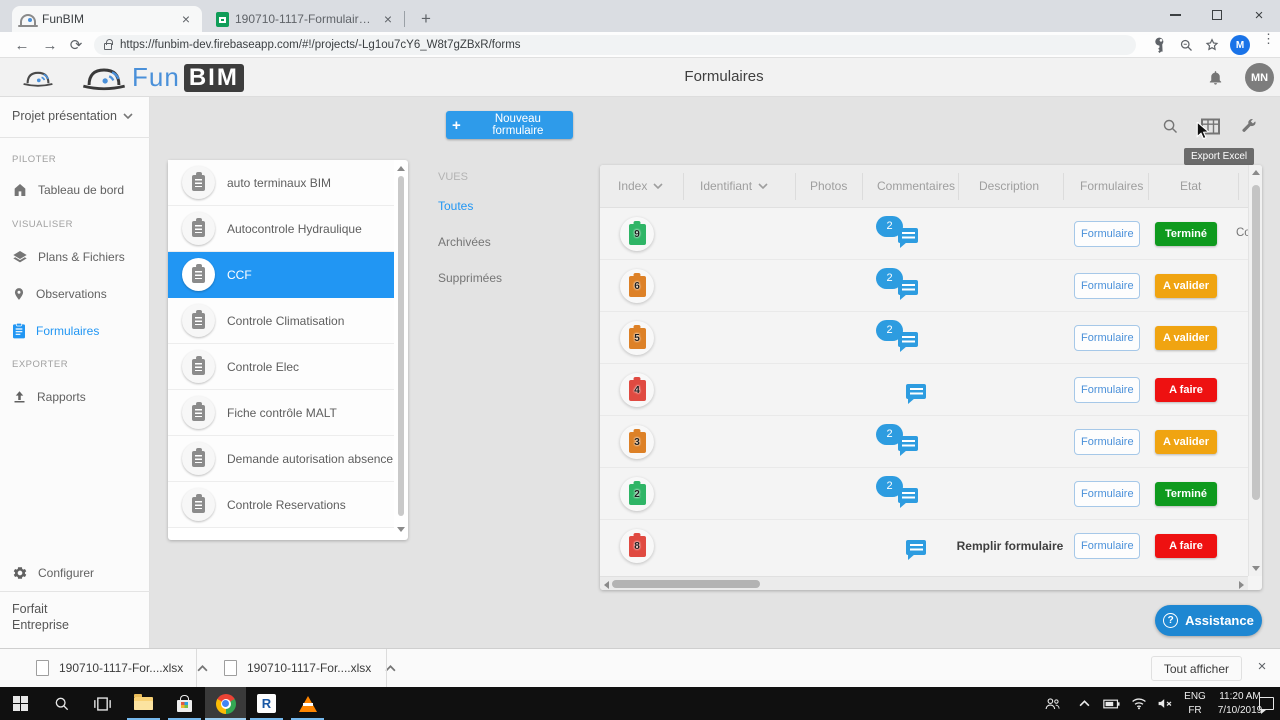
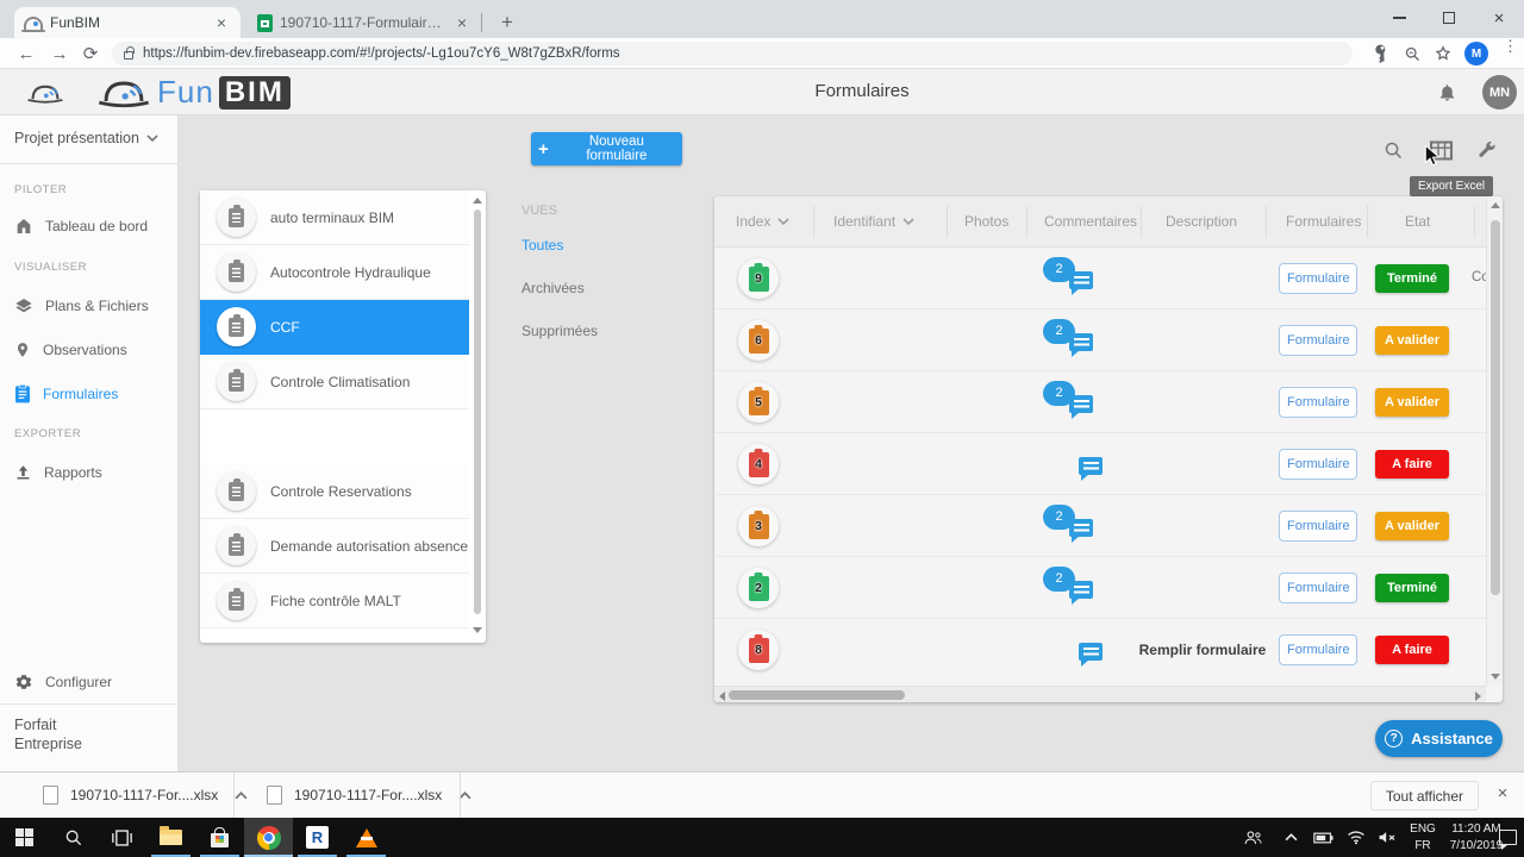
  FunBIM
  ×
  190710-1117-Formulaires
  ×
  +
  ×
  ←
  →
  ⟳
  https://funbim-dev.firebaseapp.com/#!/projects/-Lg1ou7cY6_W8t7gZBxR/forms
  M
  ⋮
  Fun
  BIM
  Formulaires
  MN
  Projet présentation
  PILOTER
  Tableau de bord
  VISUALISER
  Plans & Fichiers
  Observations
  Formulaires
  EXPORTER
  Rapports
  Configurer
  Forfait
  Entreprise
  +
  Nouveau formulaire
  Export Excel
  auto terminaux BIM
  Autocontrole Hydraulique
  CCF
  Controle Climatisation
- Controle Elec
- Fiche contrôle MALT
+ Controle Reservations
  Demande autorisation absence
- Controle Reservations
+ Fiche contrôle MALT
  VUES
  Toutes
  Archivées
  Supprimées
  Index
  Identifiant
  Photos
  Commentaires
  Description
  Formulaires
  Etat
  9
  2
  Formulaire
  Terminé
  6
  2
  Formulaire
  A valider
  5
  2
  Formulaire
  A valider
  4
  Formulaire
  A faire
  3
  2
  Formulaire
  A valider
  2
  2
  Formulaire
  Terminé
  8
  Remplir formulaire
  Formulaire
  A faire
  ?
  Assistance
  190710-1117-For....xlsx
  190710-1117-For....xlsx
  Tout afficher
  ×
  R
  ENG
  FR
  11:20 AM
  7/10/2019
